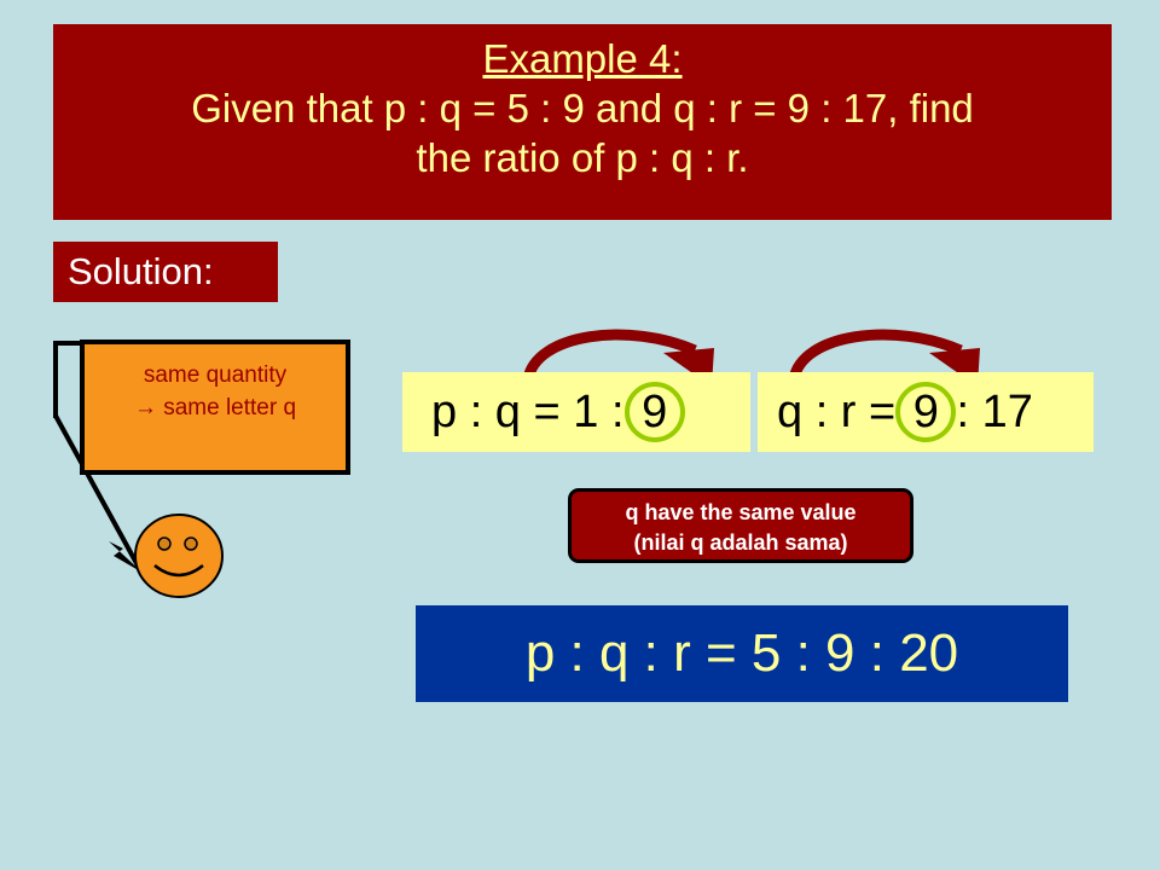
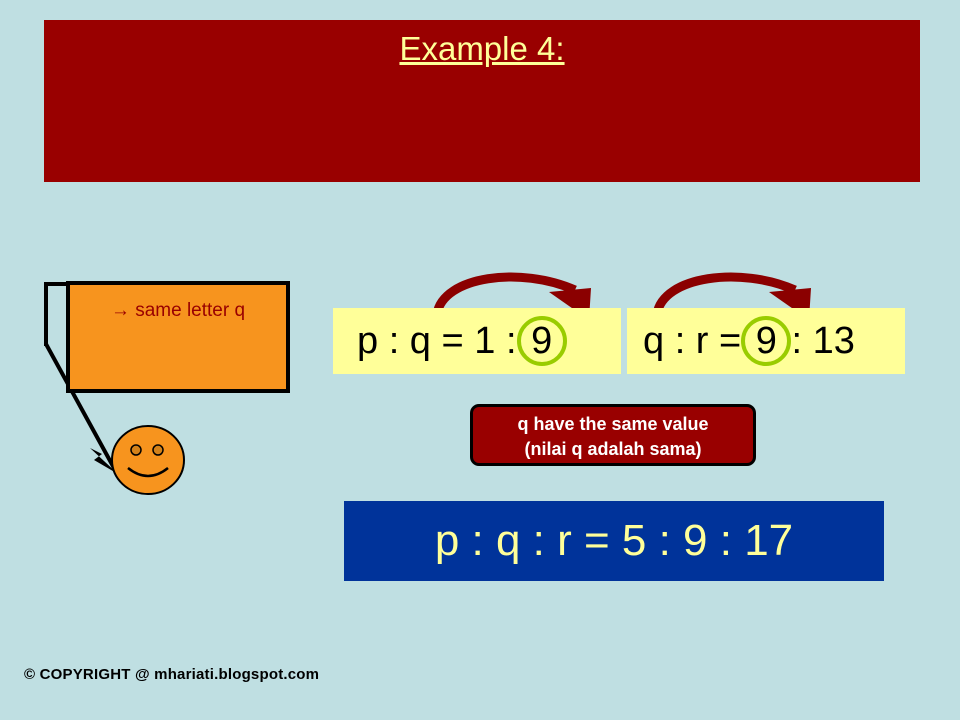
  Example 4:
- Given that p : q = 5 : 9 and q : r = 9 : 17, find
- the ratio of p : q : r.
- Solution:
- same quantity
  → same letter q
  p : q = 1 : 9
- q : r = 9 : 17
+ q : r = 9 : 13
  q have the same value
  (nilai q adalah sama)
- p : q : r = 5 : 9 : 20
+ p : q : r = 5 : 9 : 17
+ © COPYRIGHT @ mhariati.blogspot.com
